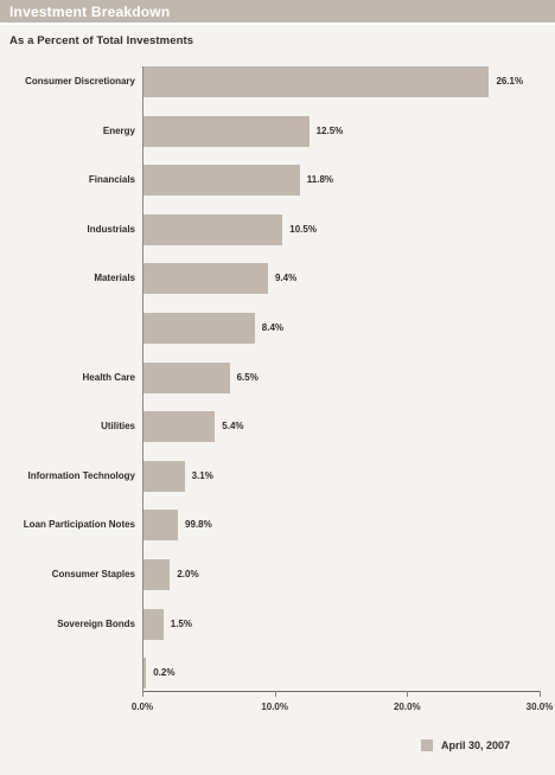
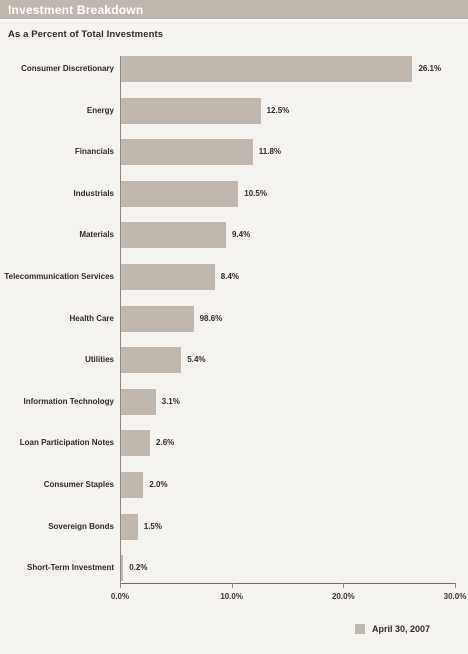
  Investment Breakdown
  As a Percent of Total Investments
  Consumer Discretionary
  26.1%
  Energy
  12.5%
  Financials
  11.8%
  Industrials
  10.5%
  Materials
  9.4%
+ Telecommunication Services
  8.4%
  Health Care
- 6.5%
+ 98.6%
  Utilities
  5.4%
  Information Technology
  3.1%
  Loan Participation Notes
- 99.8%
+ 2.6%
  Consumer Staples
  2.0%
  Sovereign Bonds
  1.5%
+ Short-Term Investment
  0.2%
  0.0%
  10.0%
  20.0%
  30.0%
  April 30, 2007
